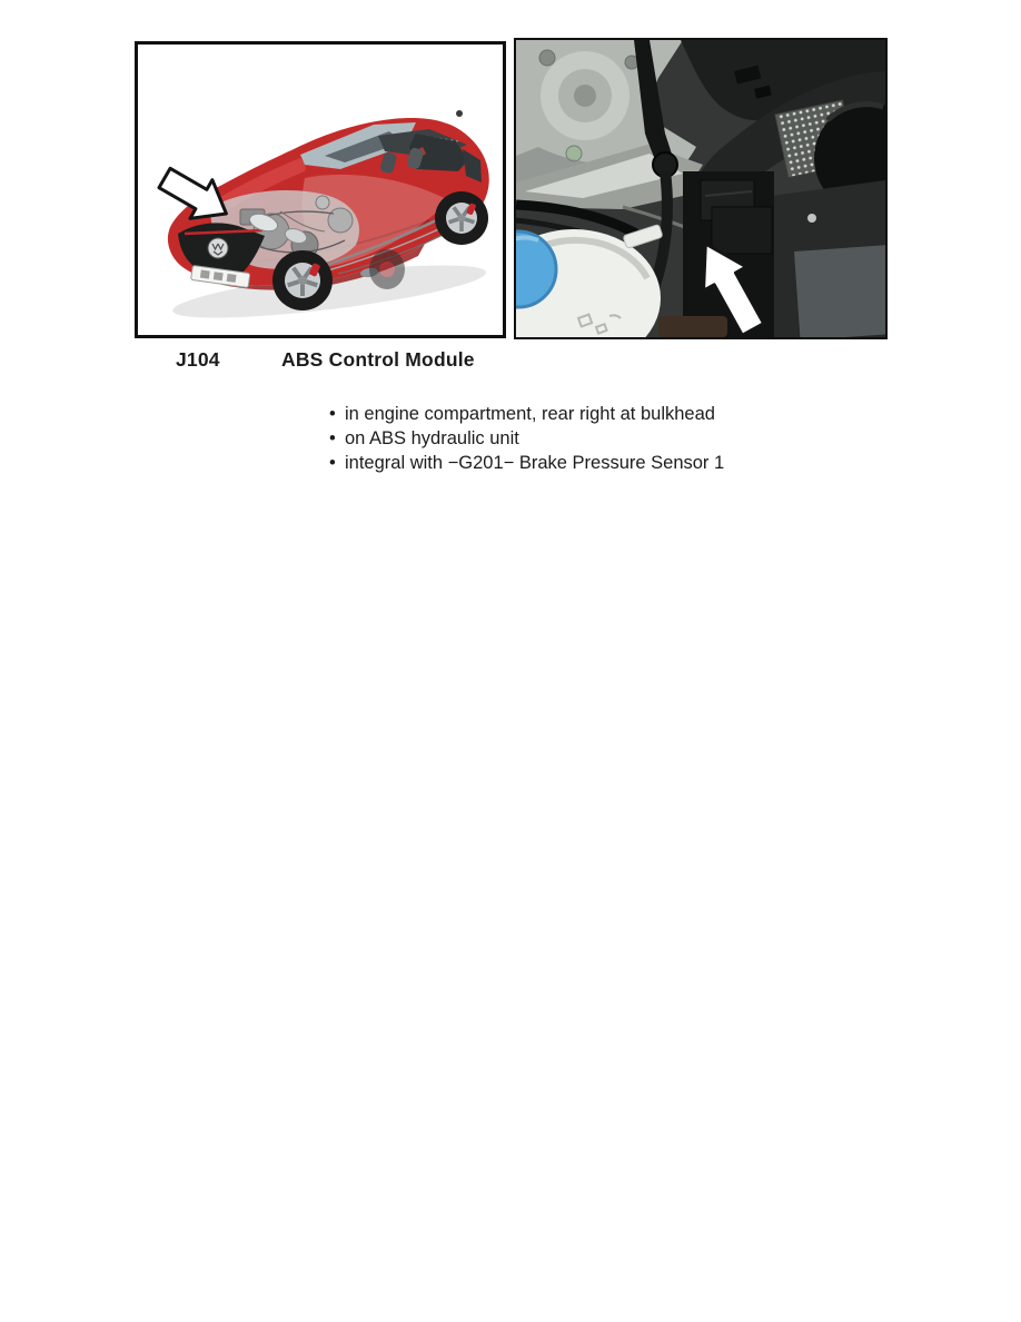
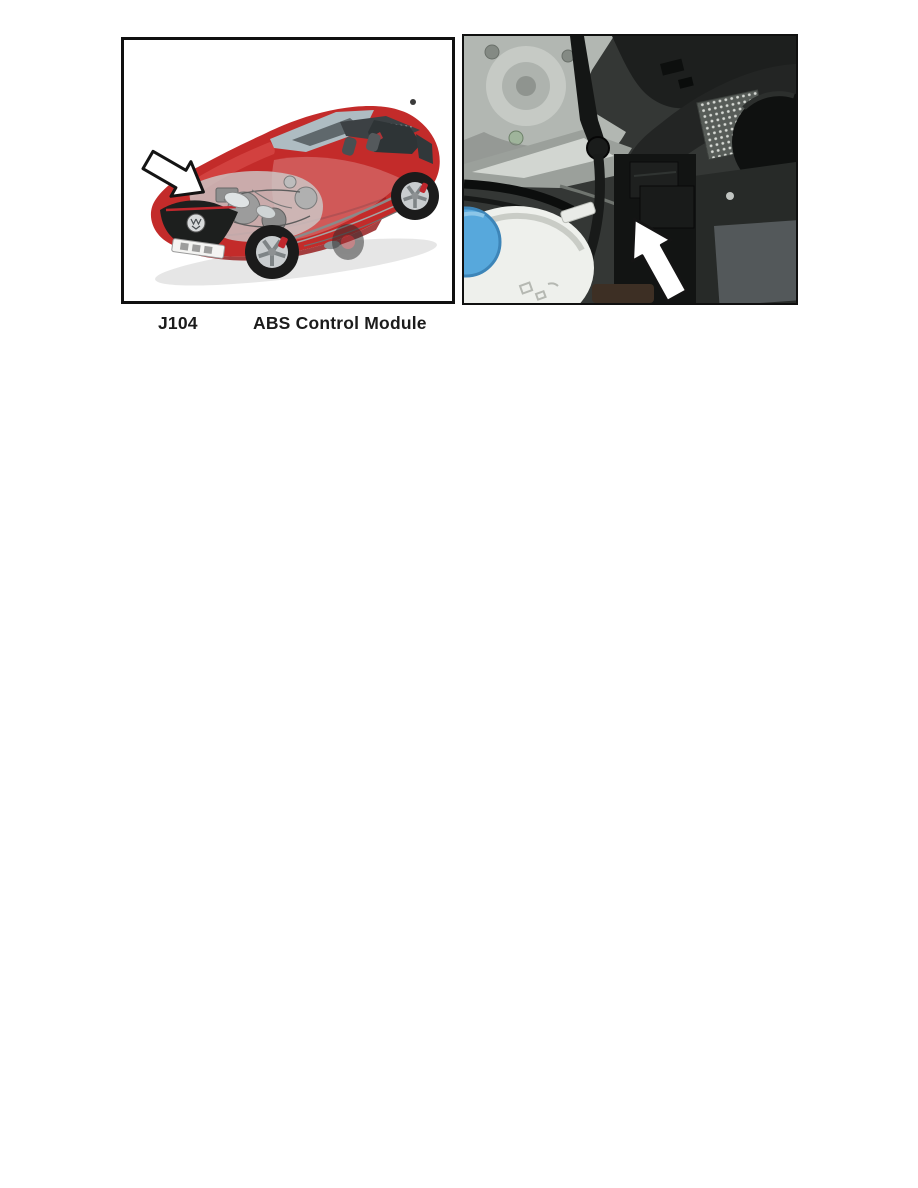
  J104
  ABS Control Module
- • in engine compartment, rear right at bulkhead
- • on ABS hydraulic unit
- • integral with −G201− Brake Pressure Sensor 1
